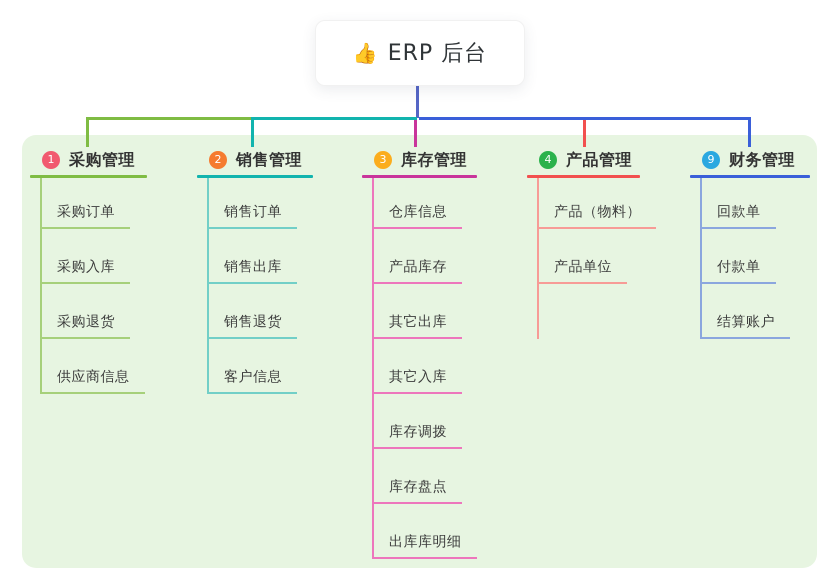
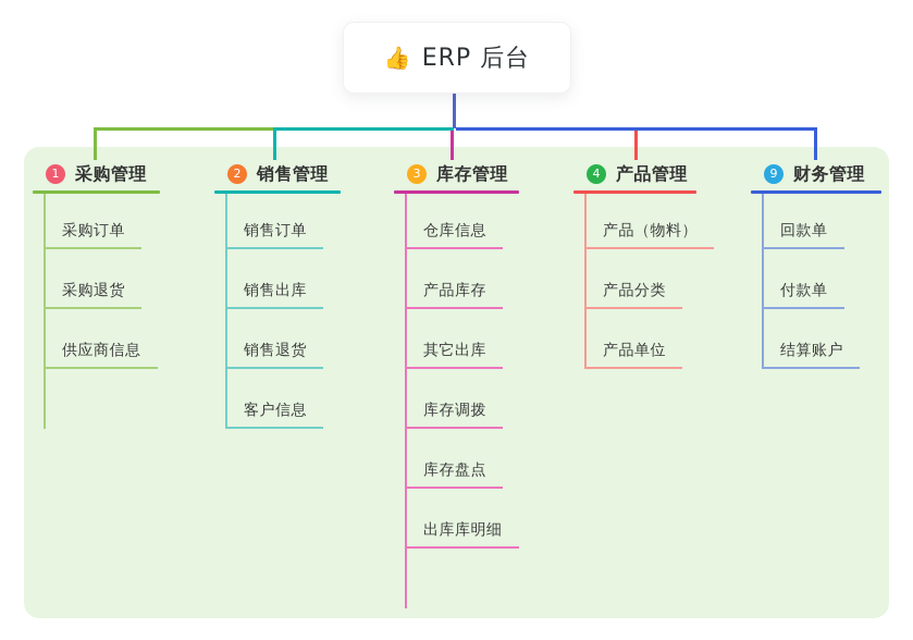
  👍
  ERP 后台
  1
  采购管理
  采购订单
- 采购入库
  采购退货
  供应商信息
  2
  销售管理
  销售订单
  销售出库
  销售退货
  客户信息
  3
  库存管理
  仓库信息
  产品库存
  其它出库
- 其它入库
  库存调拨
  库存盘点
  出库库明细
  4
  产品管理
  产品（物料）
+ 产品分类
  产品单位
  9
  财务管理
  回款单
  付款单
  结算账户
